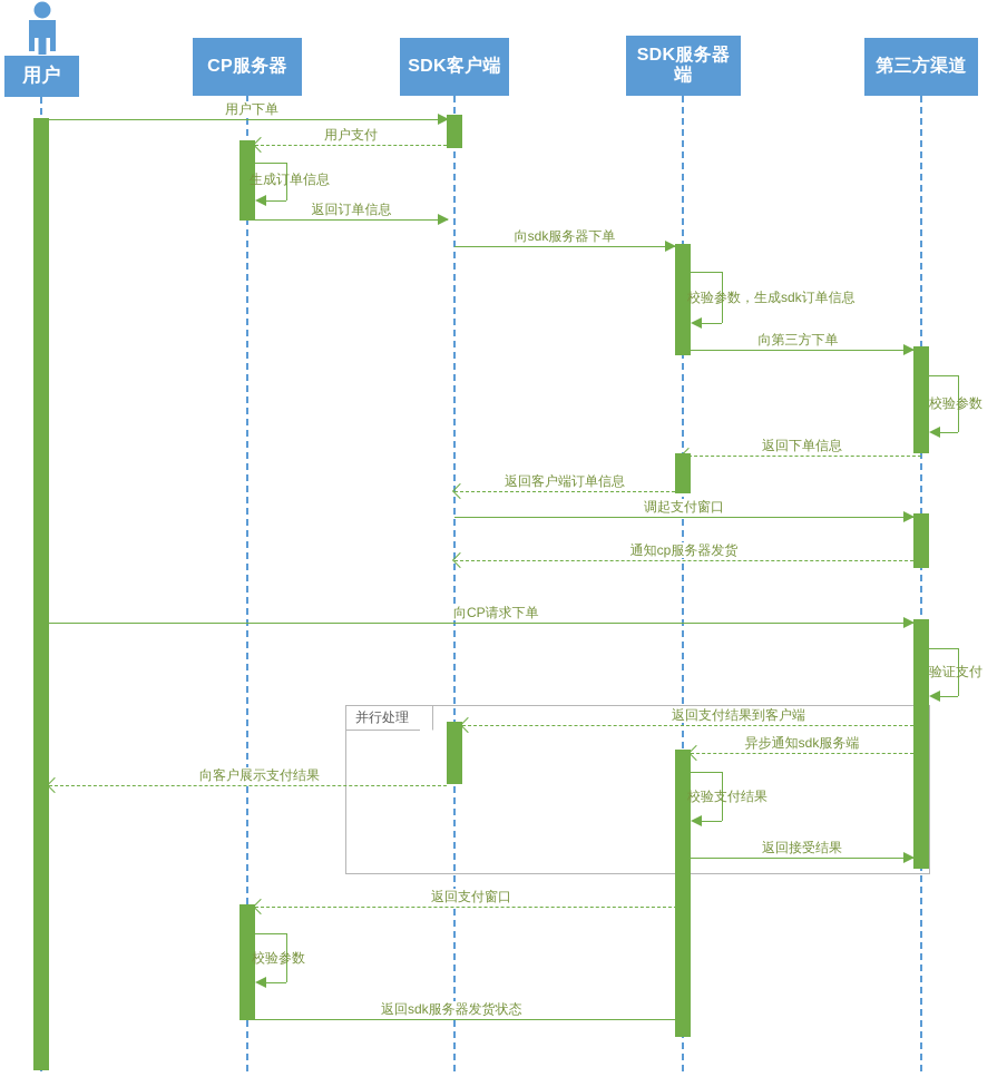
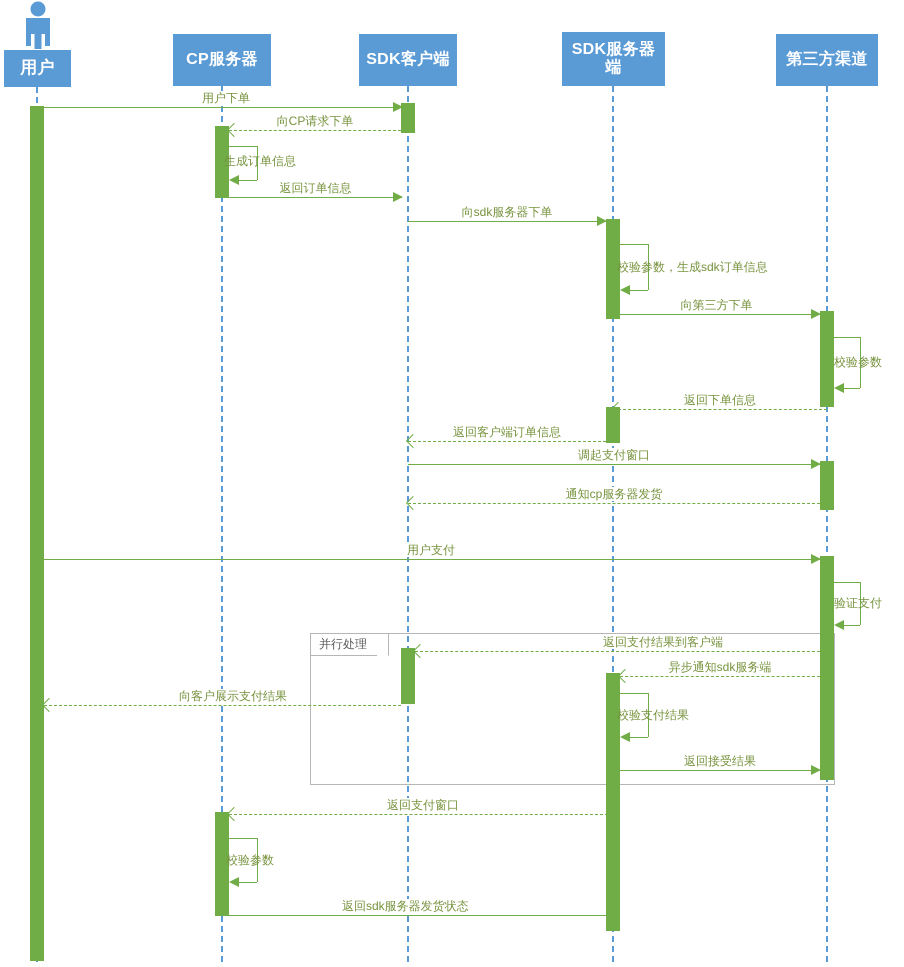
  用户
  CP服务器
  SDK客户端
  SDK服务器端
  第三方渠道
  并行处理
  用户下单
- 用户支付
+ 向CP请求下单
  返回订单信息
  向sdk服务器下单
  向第三方下单
  返回下单信息
  返回客户端订单信息
  调起支付窗口
  通知cp服务器发货
- 向CP请求下单
+ 用户支付
  返回支付结果到客户端
  异步通知sdk服务端
  向客户展示支付结果
  返回接受结果
  返回支付窗口
  返回sdk服务器发货状态
  生成订单信息
  校验参数，生成sdk订单信息
  校验参数
  验证支付
  校验支付结果
  校验参数
